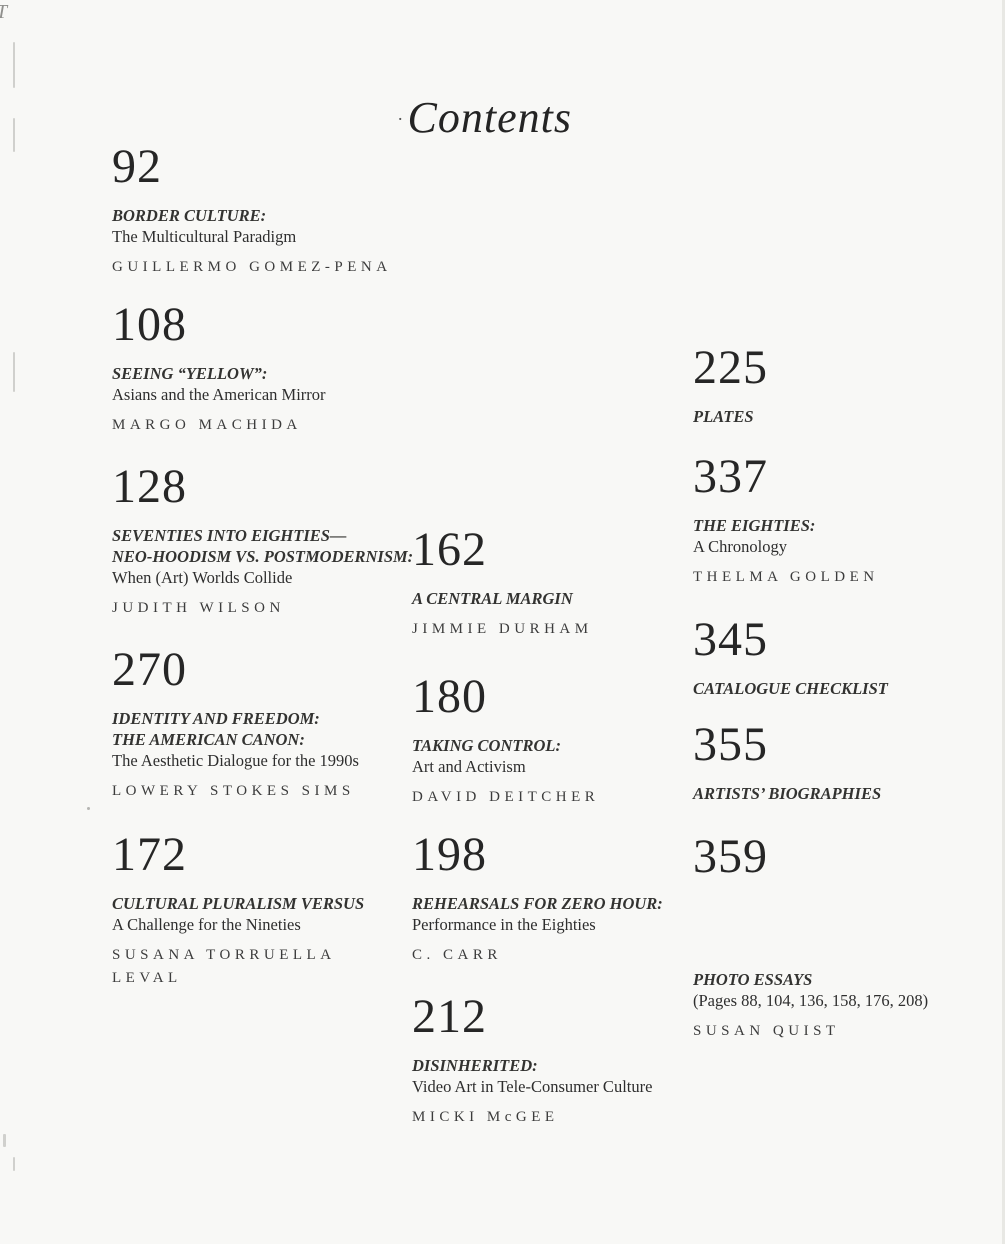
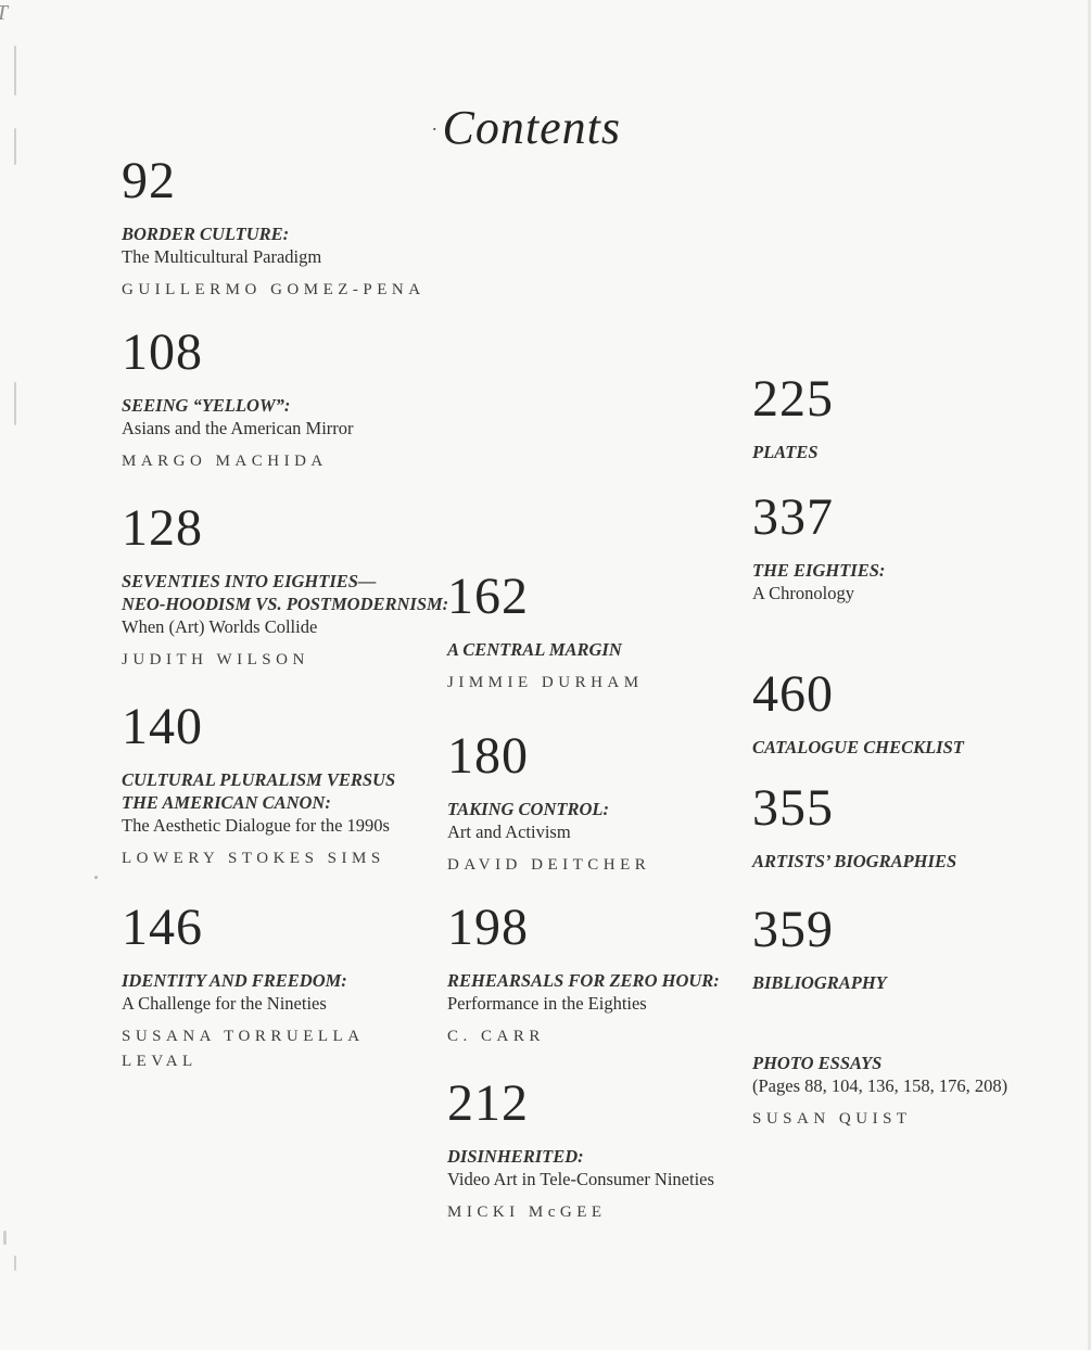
  T
  . Contents
  92
  BORDER CULTURE:
  The Multicultural Paradigm
  GUILLERMO GOMEZ-PENA
  108
  SEEING “YELLOW”:
  Asians and the American Mirror
  MARGO MACHIDA
  128
  SEVENTIES INTO EIGHTIES—
  NEO-HOODISM VS. POSTMODERNISM:
  When (Art) Worlds Collide
  JUDITH WILSON
- 270
+ 140
- IDENTITY AND FREEDOM:
+ CULTURAL PLURALISM VERSUS
  THE AMERICAN CANON:
  The Aesthetic Dialogue for the 1990s
  LOWERY STOKES SIMS
- 172
+ 146
- CULTURAL PLURALISM VERSUS
+ IDENTITY AND FREEDOM:
  A Challenge for the Nineties
  SUSANA TORRUELLA
  LEVAL
  162
  A CENTRAL MARGIN
  JIMMIE DURHAM
  180
  TAKING CONTROL:
  Art and Activism
  DAVID DEITCHER
  198
  REHEARSALS FOR ZERO HOUR:
  Performance in the Eighties
  C. CARR
  212
  DISINHERITED:
- Video Art in Tele-Consumer Culture
+ Video Art in Tele-Consumer Nineties
  MICKI McGEE
  225
  PLATES
  337
  THE EIGHTIES:
  A Chronology
- THELMA GOLDEN
- 345
+ 460
  CATALOGUE CHECKLIST
  355
  ARTISTS’ BIOGRAPHIES
  359
+ BIBLIOGRAPHY
  PHOTO ESSAYS
  (Pages 88, 104, 136, 158, 176, 208)
  SUSAN QUIST
